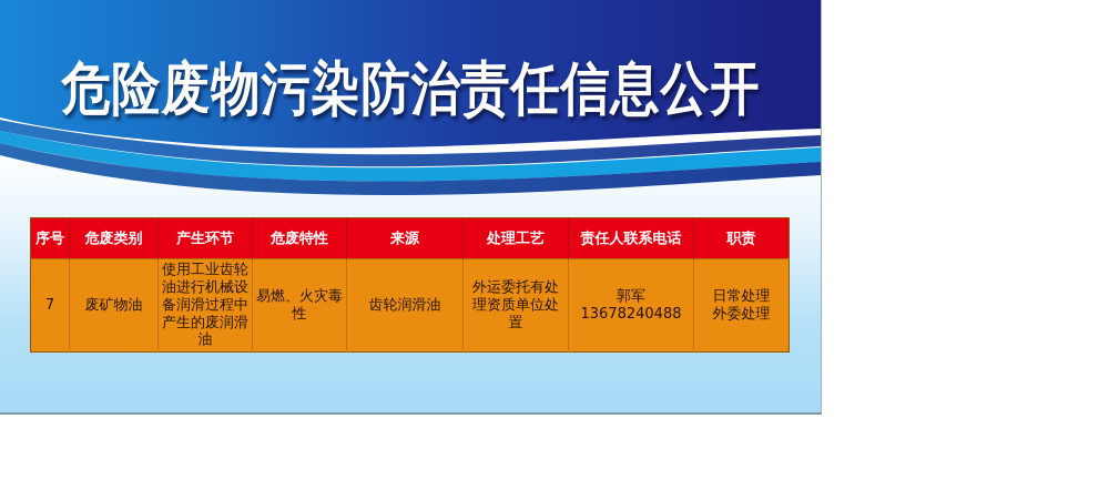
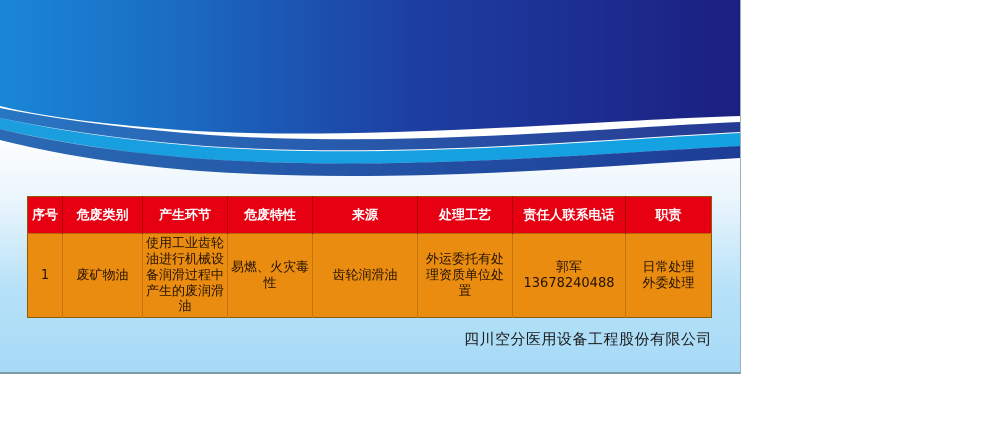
- 危险废物污染防治责任信息公开
  序号	危废类别	产生环节	危废特性	来源	处理工艺	责任人联系电话	职责
- 7	废矿物油	使用工业齿轮油进行机械设备润滑过程中产生的废润滑油	易燃、火灾毒性	齿轮润滑油	外运委托有处理资质单位处置	郭军 13678240488	日常处理 外委处理
+ 1	废矿物油	使用工业齿轮油进行机械设备润滑过程中产生的废润滑油	易燃、火灾毒性	齿轮润滑油	外运委托有处理资质单位处置	郭军 13678240488	日常处理 外委处理
+ 四川空分医用设备工程股份有限公司
